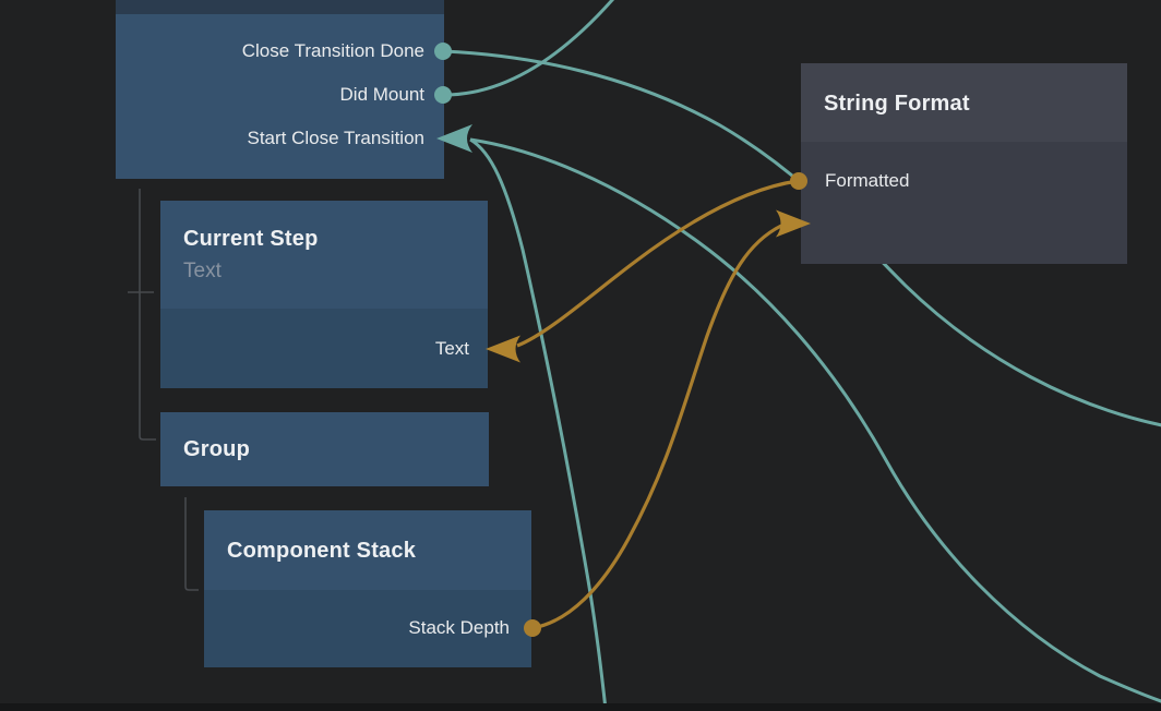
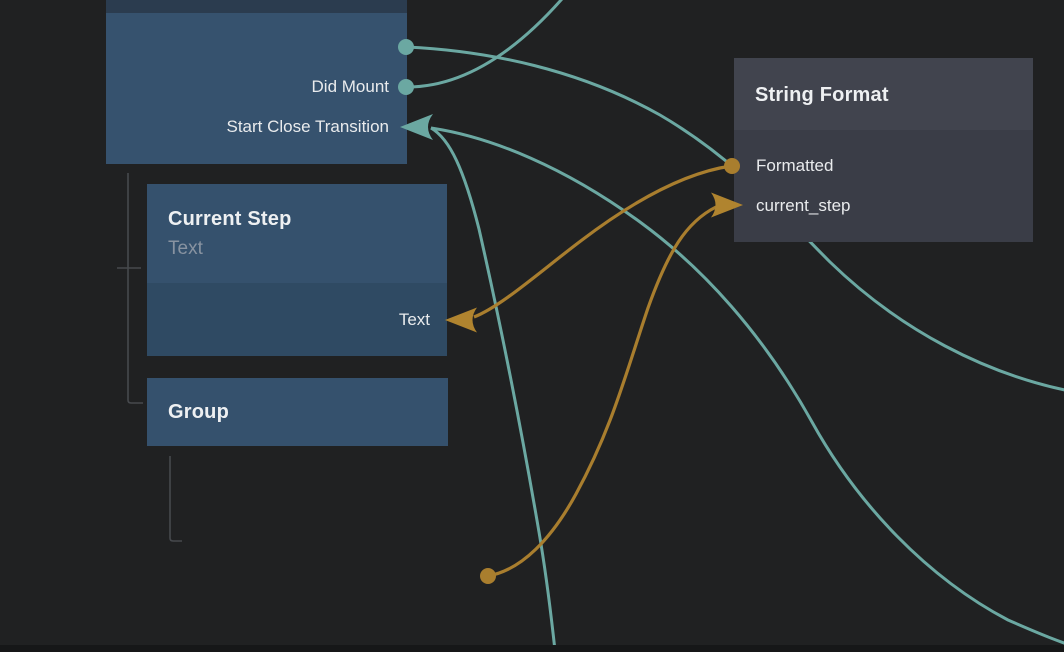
- Close Transition Done
  Did Mount
  Start Close Transition
  Current Step
  Text
  Text
  Group
- Component Stack
- Stack Depth
  String Format
  Formatted
+ current_step
